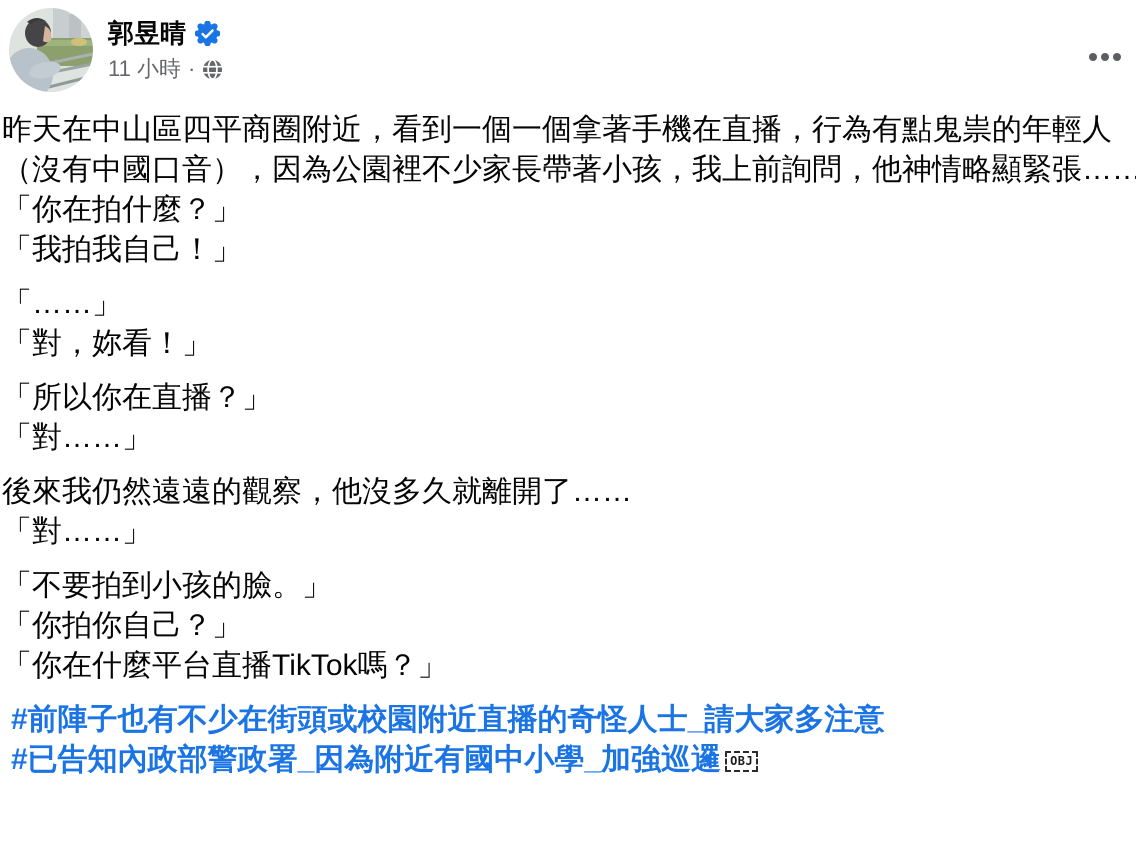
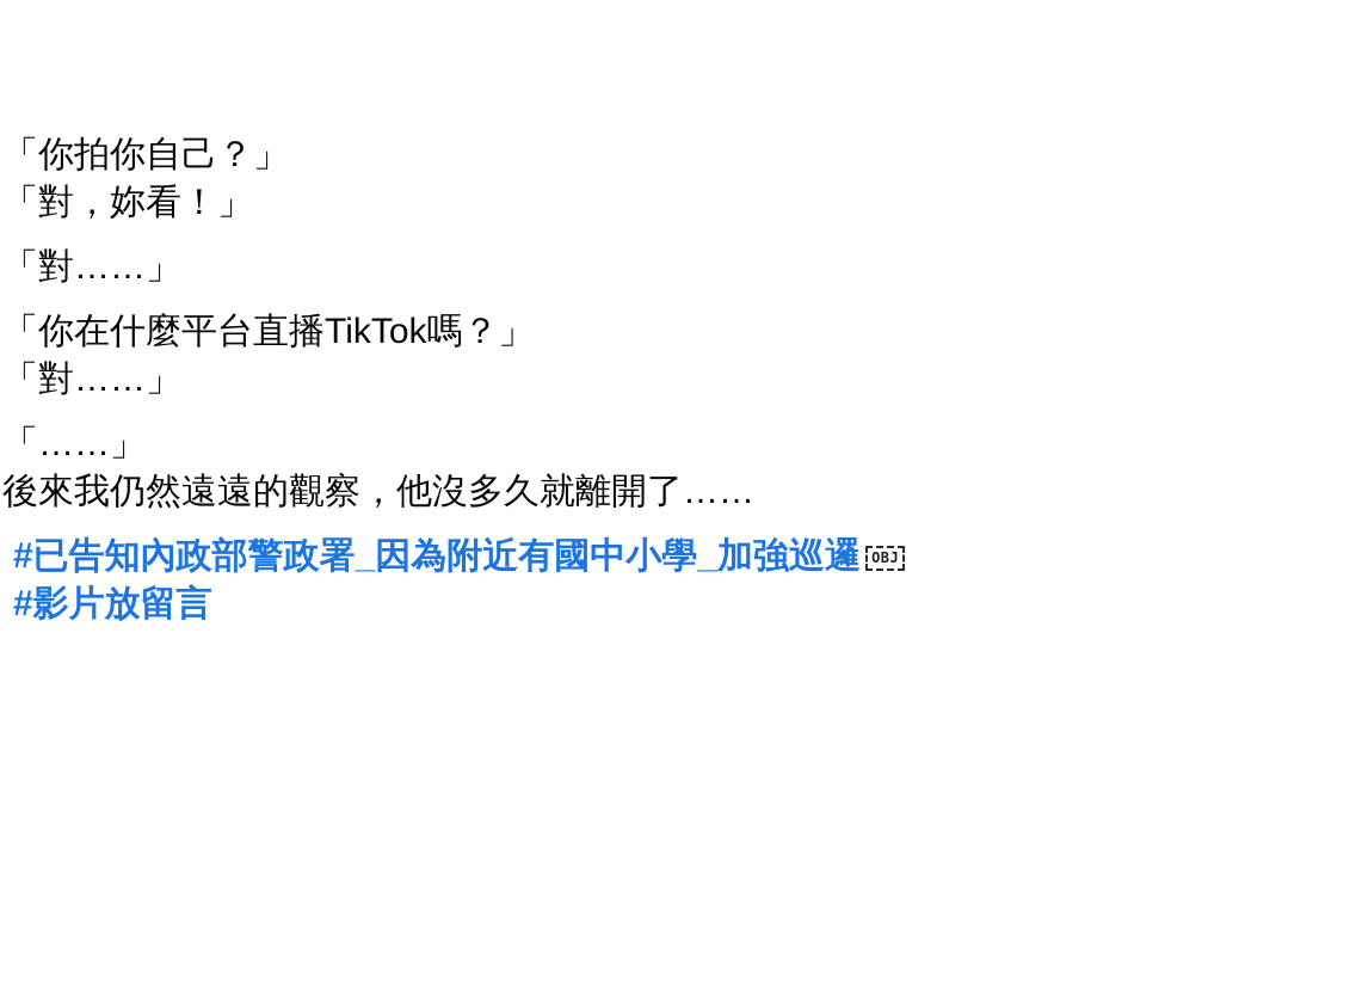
- 郭昱晴
- 11 小時
- ·
- 昨天在中山區四平商圈附近，看到一個一個拿著手機在直播，行為有點鬼祟的年輕人
- （沒有中國口音），因為公園裡不少家長帶著小孩，我上前詢問，他神情略顯緊張……
- 「你在拍什麼？」
- 「我拍我自己！」
- 「……」
+ 「你拍你自己？」
  「對，妳看！」
- 「所以你在直播？」
  「對……」
- 後來我仍然遠遠的觀察，他沒多久就離開了……
+ 「你在什麼平台直播TikTok嗎？」
  「對……」
- 「不要拍到小孩的臉。」
- 「你拍你自己？」
+ 「……」
- 「你在什麼平台直播TikTok嗎？」
+ 後來我仍然遠遠的觀察，他沒多久就離開了……
- #前陣子也有不少在街頭或校園附近直播的奇怪人士_請大家多注意
  #已告知內政部警政署_因為附近有國中小學_加強巡邏 OBJ
+ #影片放留言
